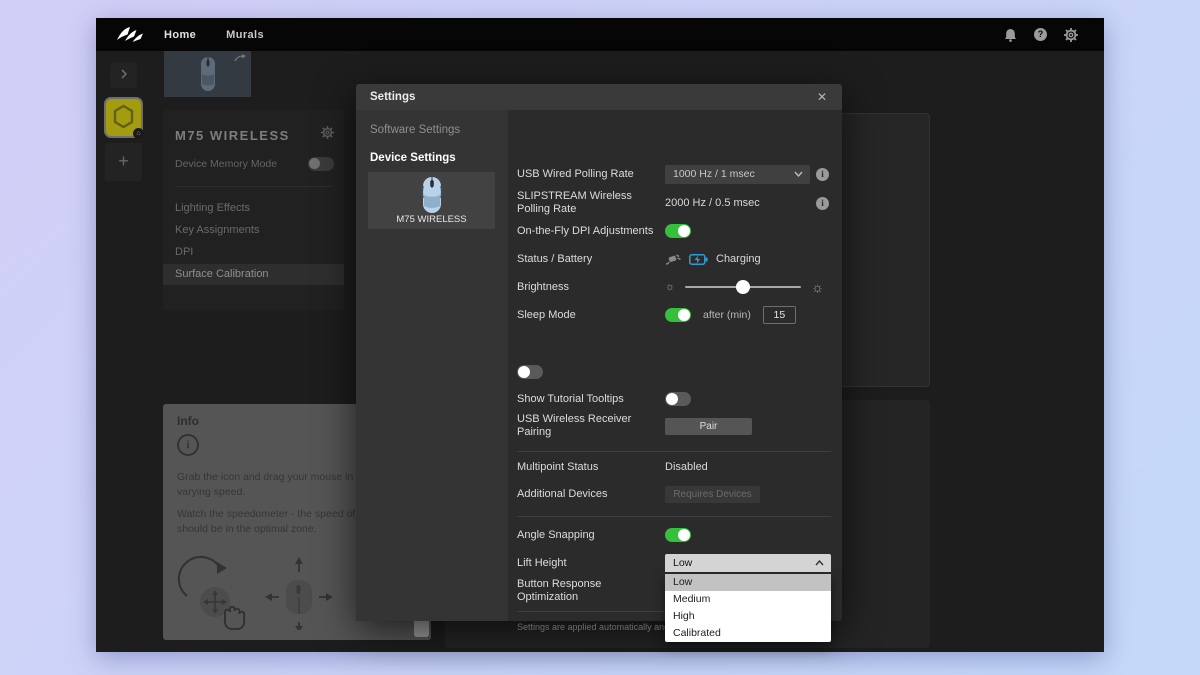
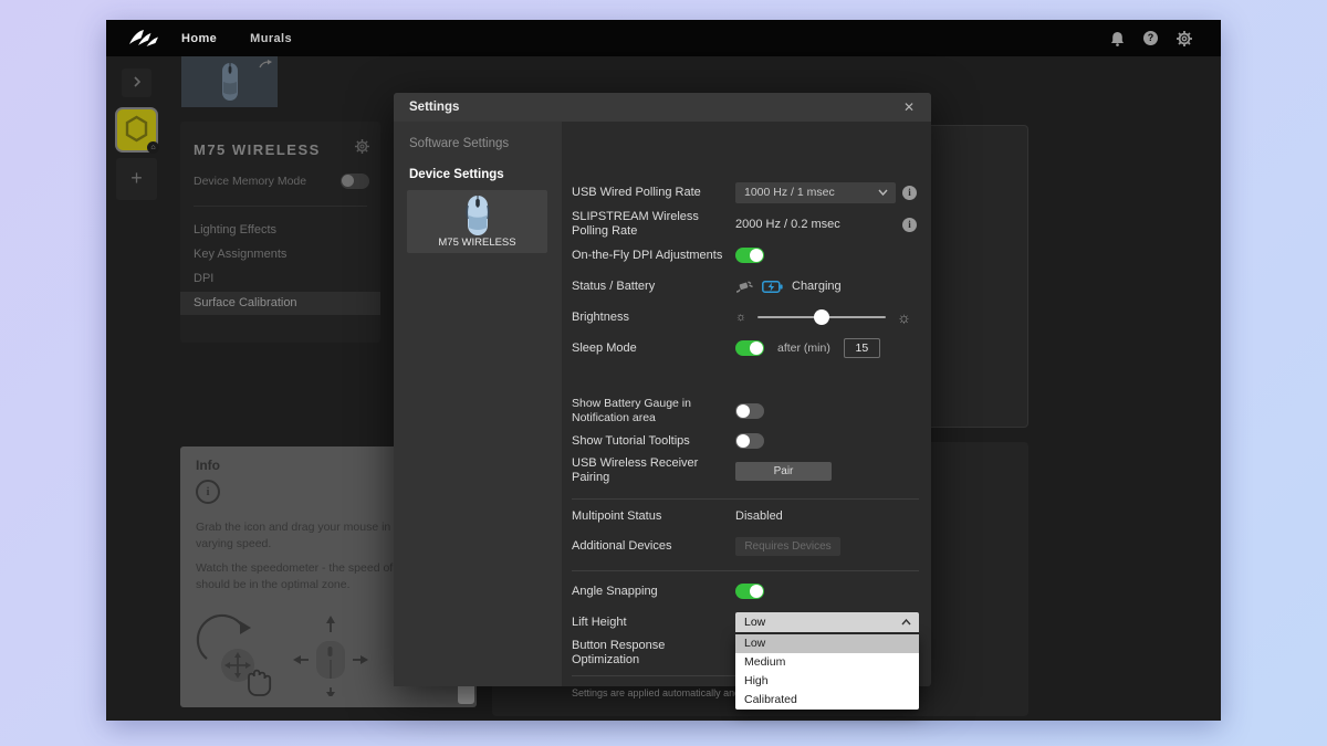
  +
  M75 WIRELESS
  Device Memory Mode
  Lighting Effects
  Key Assignments
  DPI
  Surface Calibration
  Info
  i
  Grab the icon and drag your mouse in varying speed.
  Watch the speedometer - the speed of should be in the optimal zone.
  Home
  Murals
  ?
  Settings
  ✕
  Software Settings
  Device Settings
  M75 WIRELESS
  USB Wired Polling Rate
  1000 Hz / 1 msec
  i
  SLIPSTREAM Wireless Polling Rate
- 2000 Hz / 0.5 msec
+ 2000 Hz / 0.2 msec
  i
  On-the-Fly DPI Adjustments
  Status / Battery
  Charging
  Brightness
  ☼
  ☼
  Sleep Mode
  after (min)
  15
+ Show Battery Gauge in Notification area
  Show Tutorial Tooltips
  USB Wireless Receiver Pairing
  Pair
  Multipoint Status
  Disabled
  Additional Devices
  Requires Devices
  Angle Snapping
  Lift Height
  Button Response Optimization
  Low
  Low
  Medium
  High
  Calibrated
